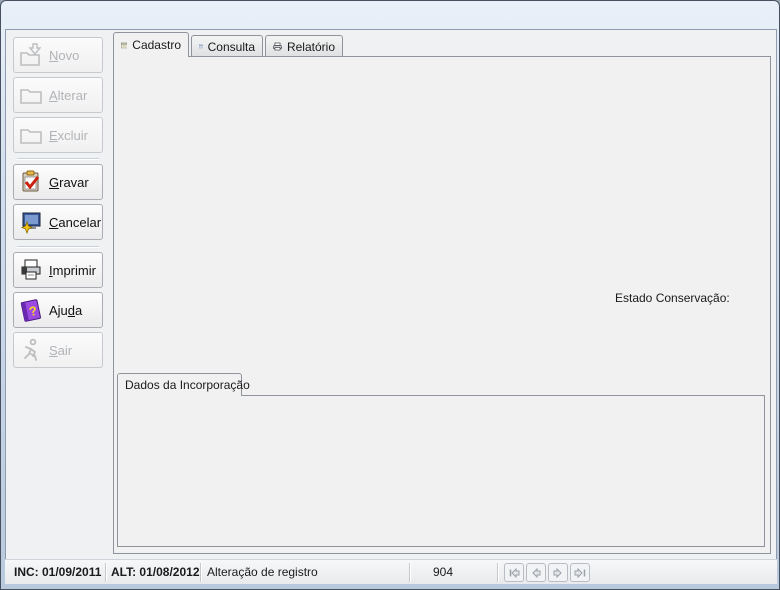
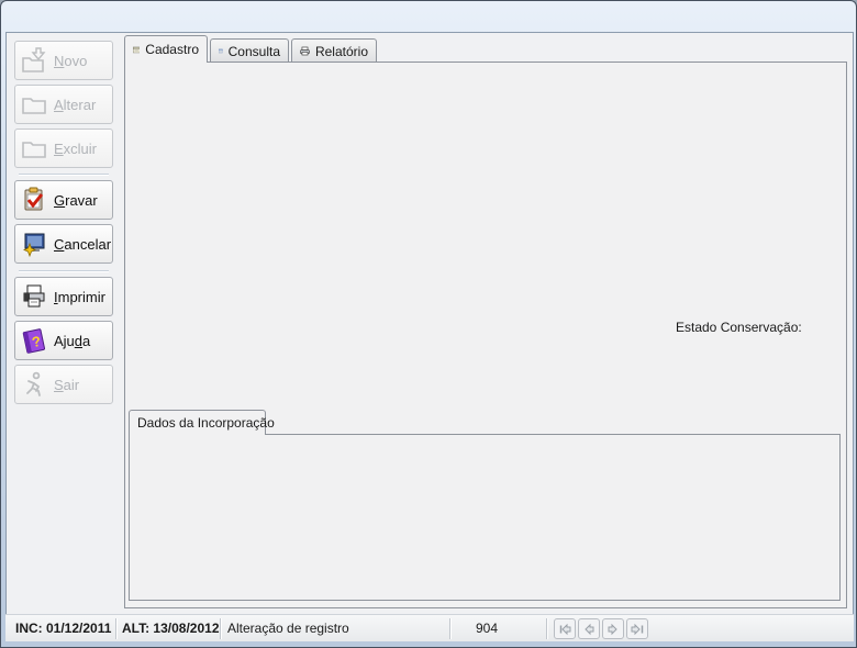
  Novo
  Alterar
  Excluir
  Gravar
  Cancelar
  Imprimir
  Ajuda
  Sair
  Cadastro
  Consulta
  Relatório
  Estado Conservação:
  Dados da Incorporação
- INC: 01/09/2011
+ INC: 01/12/2011
- ALT: 01/08/2012
+ ALT: 13/08/2012
  Alteração de registro
  904
